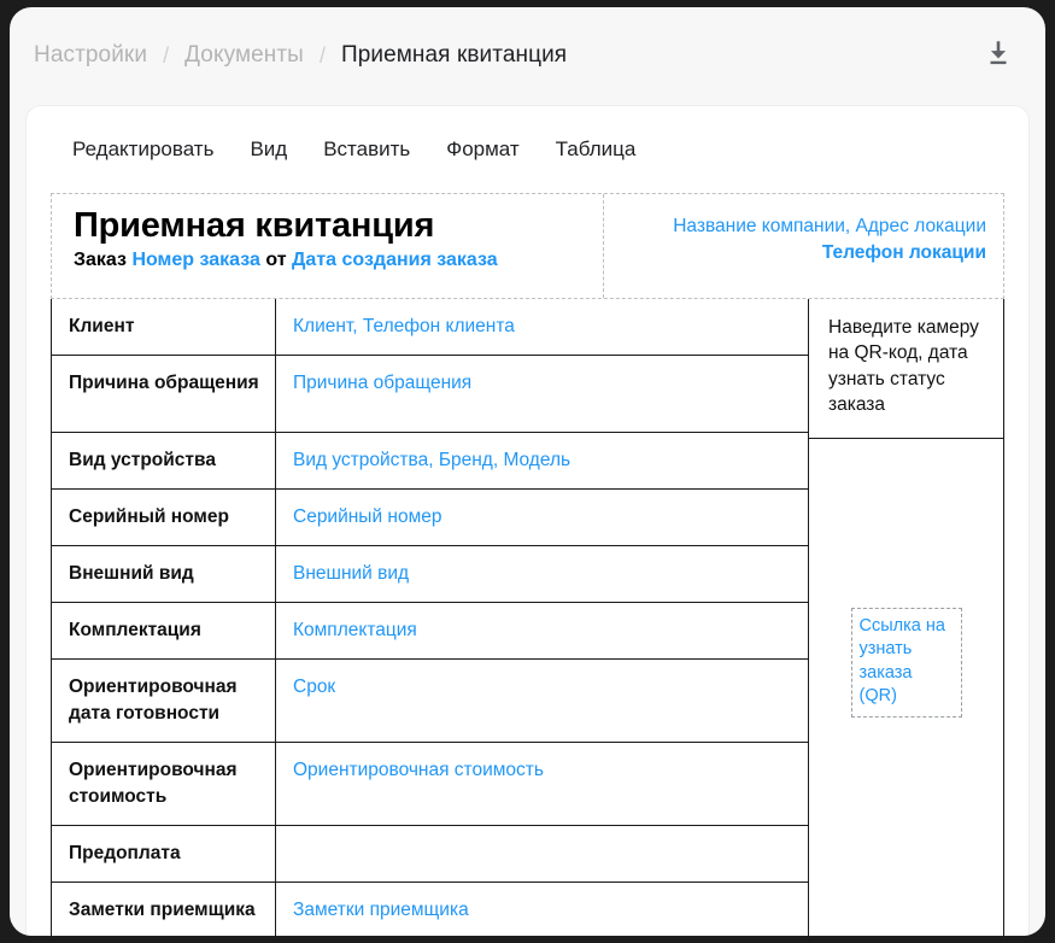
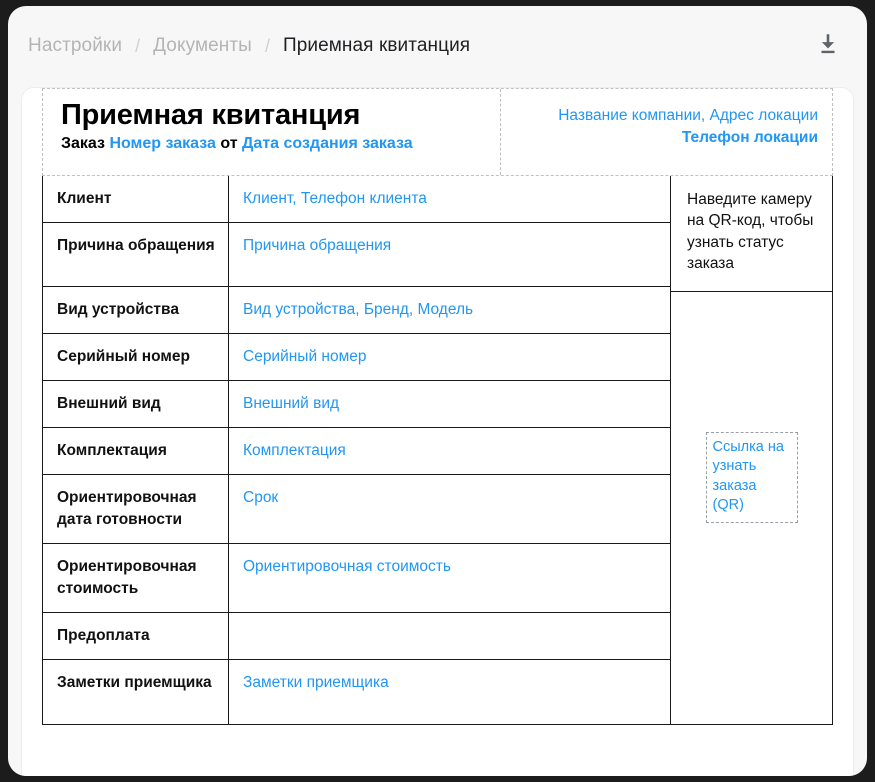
  Настройки
  /
  Документы
  /
  Приемная квитанция
- Редактировать
- Вид
- Вставить
- Формат
- Таблица
  Приемная квитанция
  Заказ Номер заказа от Дата создания заказа
  Название компании, Адрес локации
  Телефон локации
  Клиент
  Клиент, Телефон клиента
  Причина обращения
  Причина обращения
  Вид устройства
  Вид устройства, Бренд, Модель
  Серийный номер
  Серийный номер
  Внешний вид
  Внешний вид
  Комплектация
  Комплектация
  Ориентировочная дата готовности
  Срок
  Ориентировочная стоимость
  Ориентировочная стоимость
  Предоплата
  Заметки приемщика
  Заметки приемщика
- Наведите камеру на QR-код, дата узнать статус заказа
+ Наведите камеру на QR-код, чтобы узнать статус заказа
  Ссылка на узнать заказа (QR)
